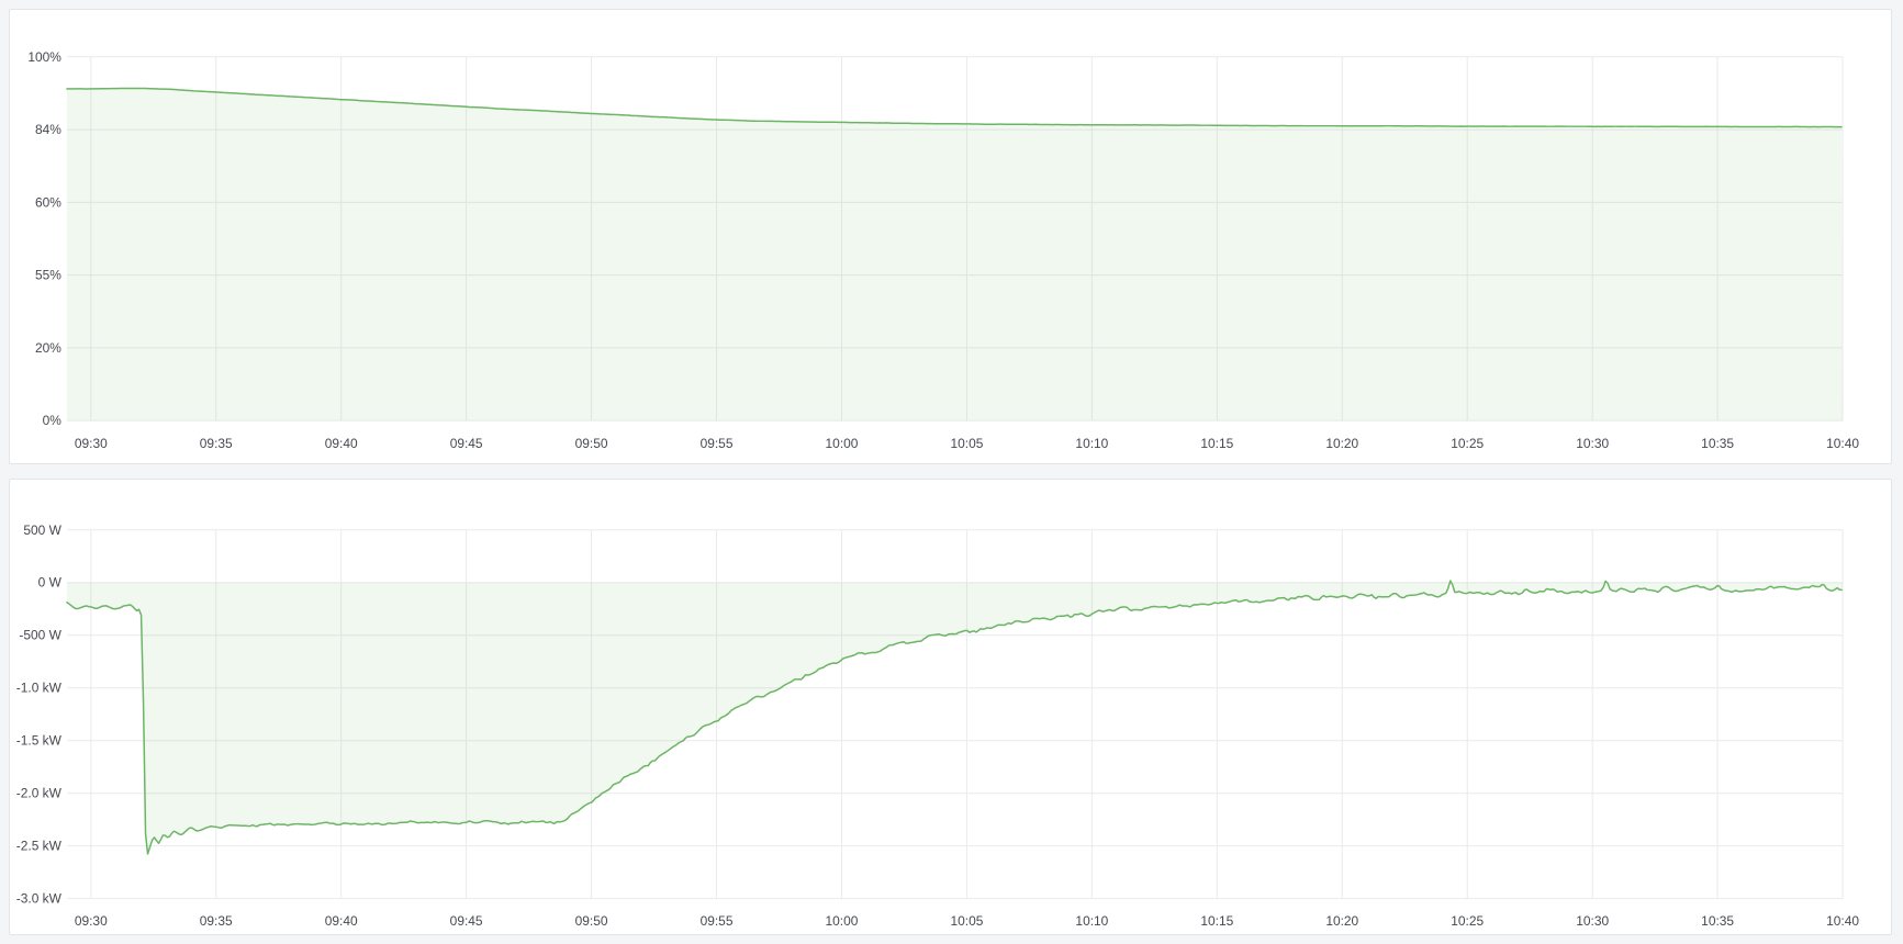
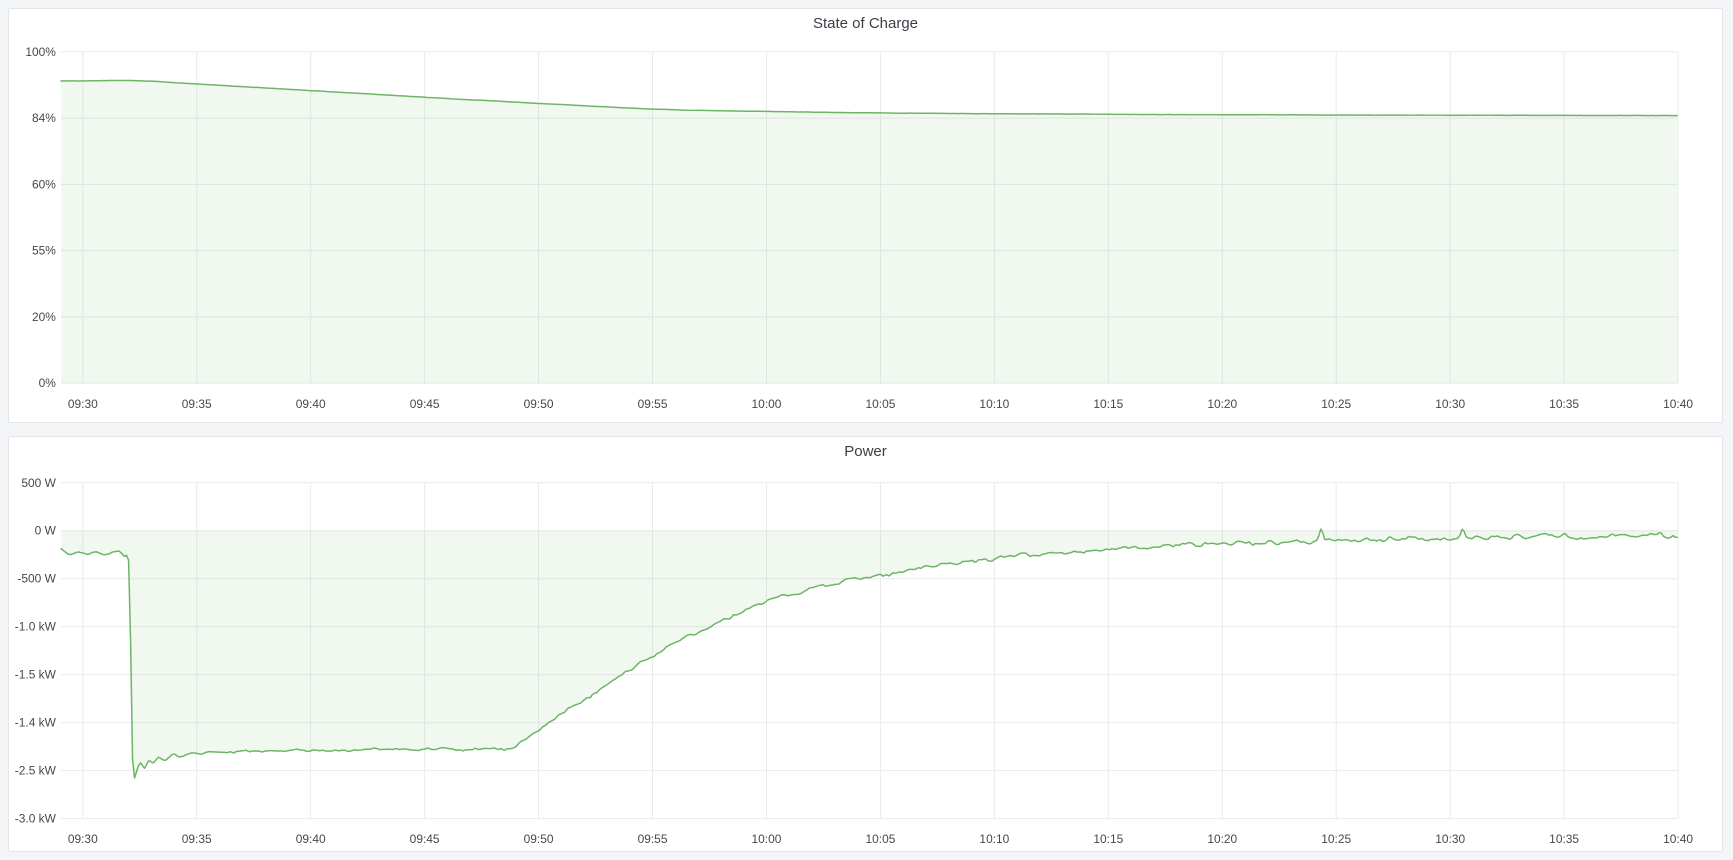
+ State of Charge
  100%
  84%
  60%
  55%
  20%
  0%
  09:30
  09:35
  09:40
  09:45
  09:50
  09:55
  10:00
  10:05
  10:10
  10:15
  10:20
  10:25
  10:30
  10:35
  10:40
+ Power
  500 W
  0 W
  -500 W
  -1.0 kW
  -1.5 kW
- -2.0 kW
+ -1.4 kW
  -2.5 kW
  -3.0 kW
  09:30
  09:35
  09:40
  09:45
  09:50
  09:55
  10:00
  10:05
  10:10
  10:15
  10:20
  10:25
  10:30
  10:35
  10:40
